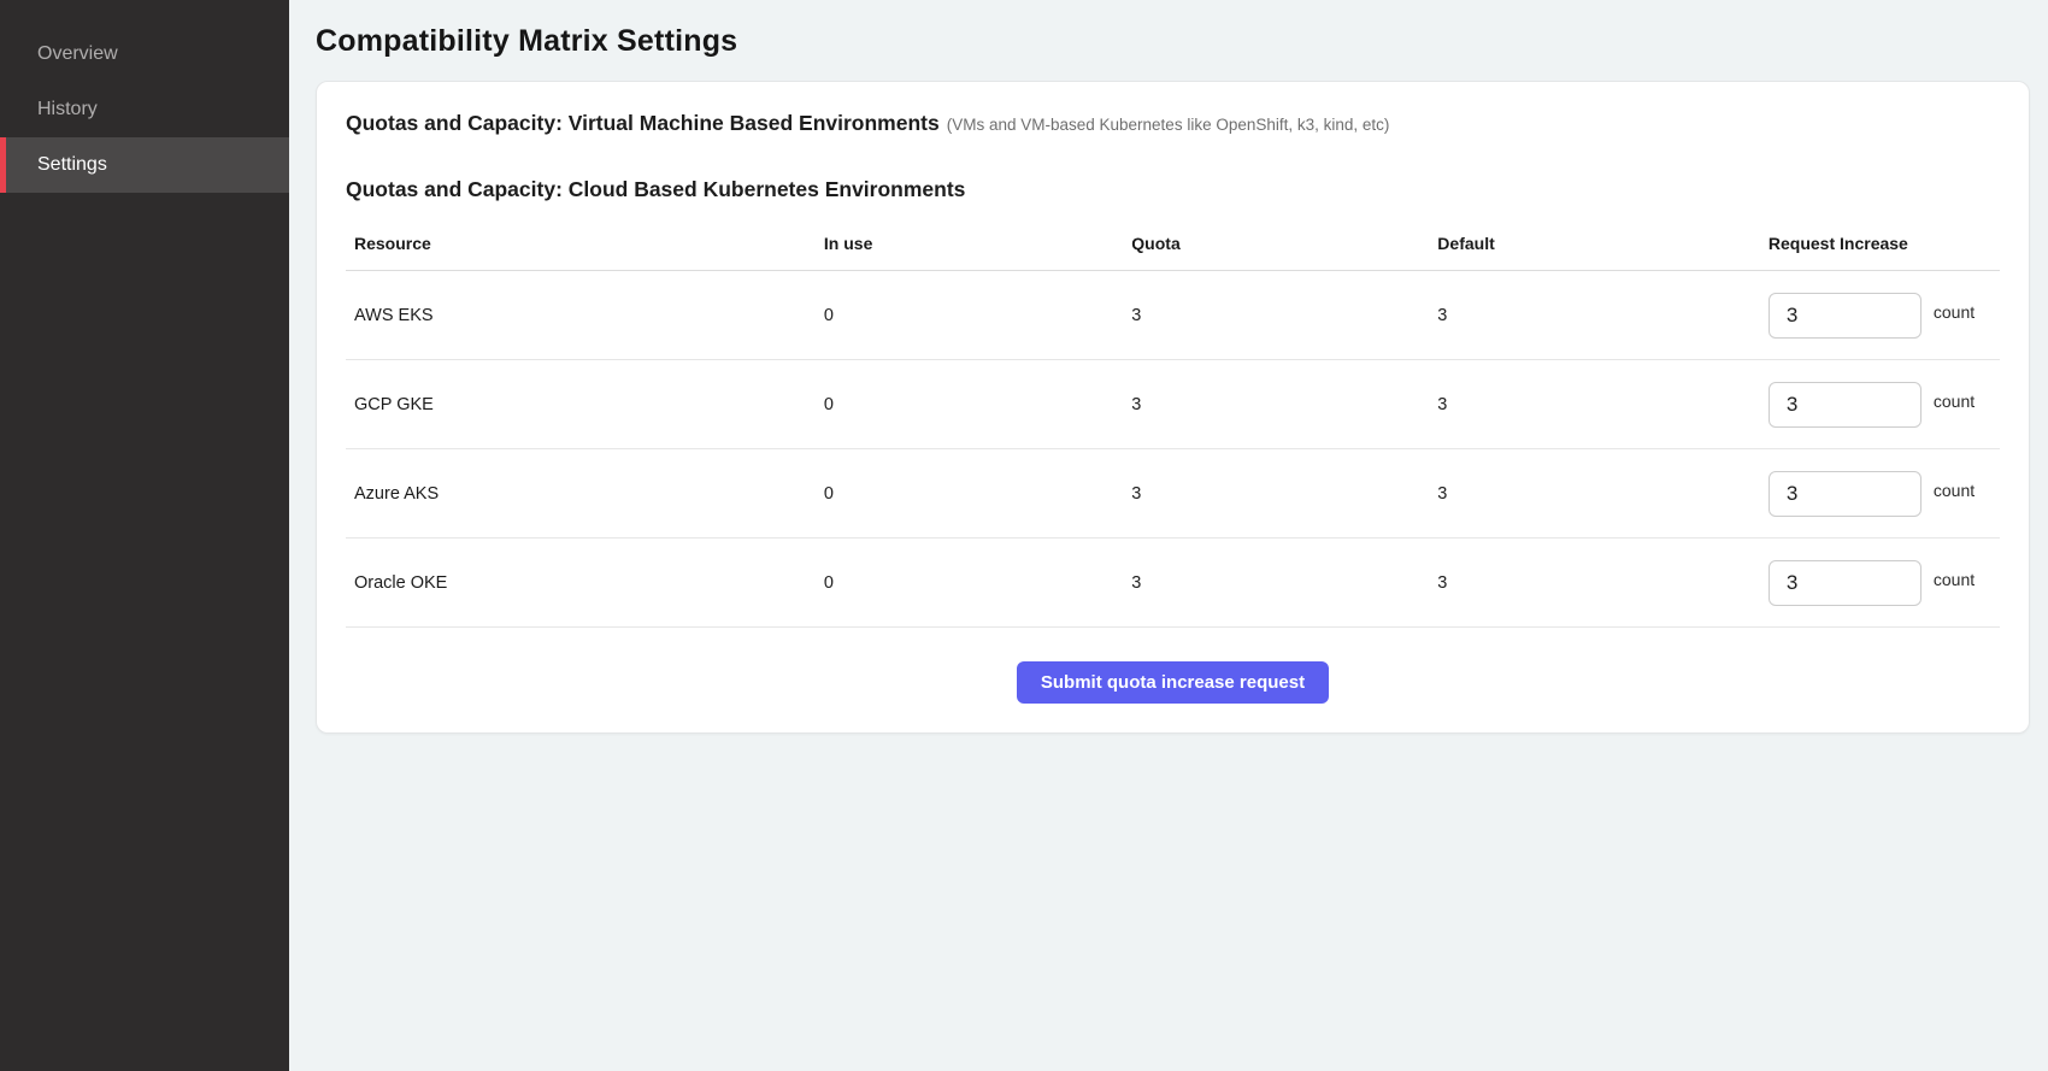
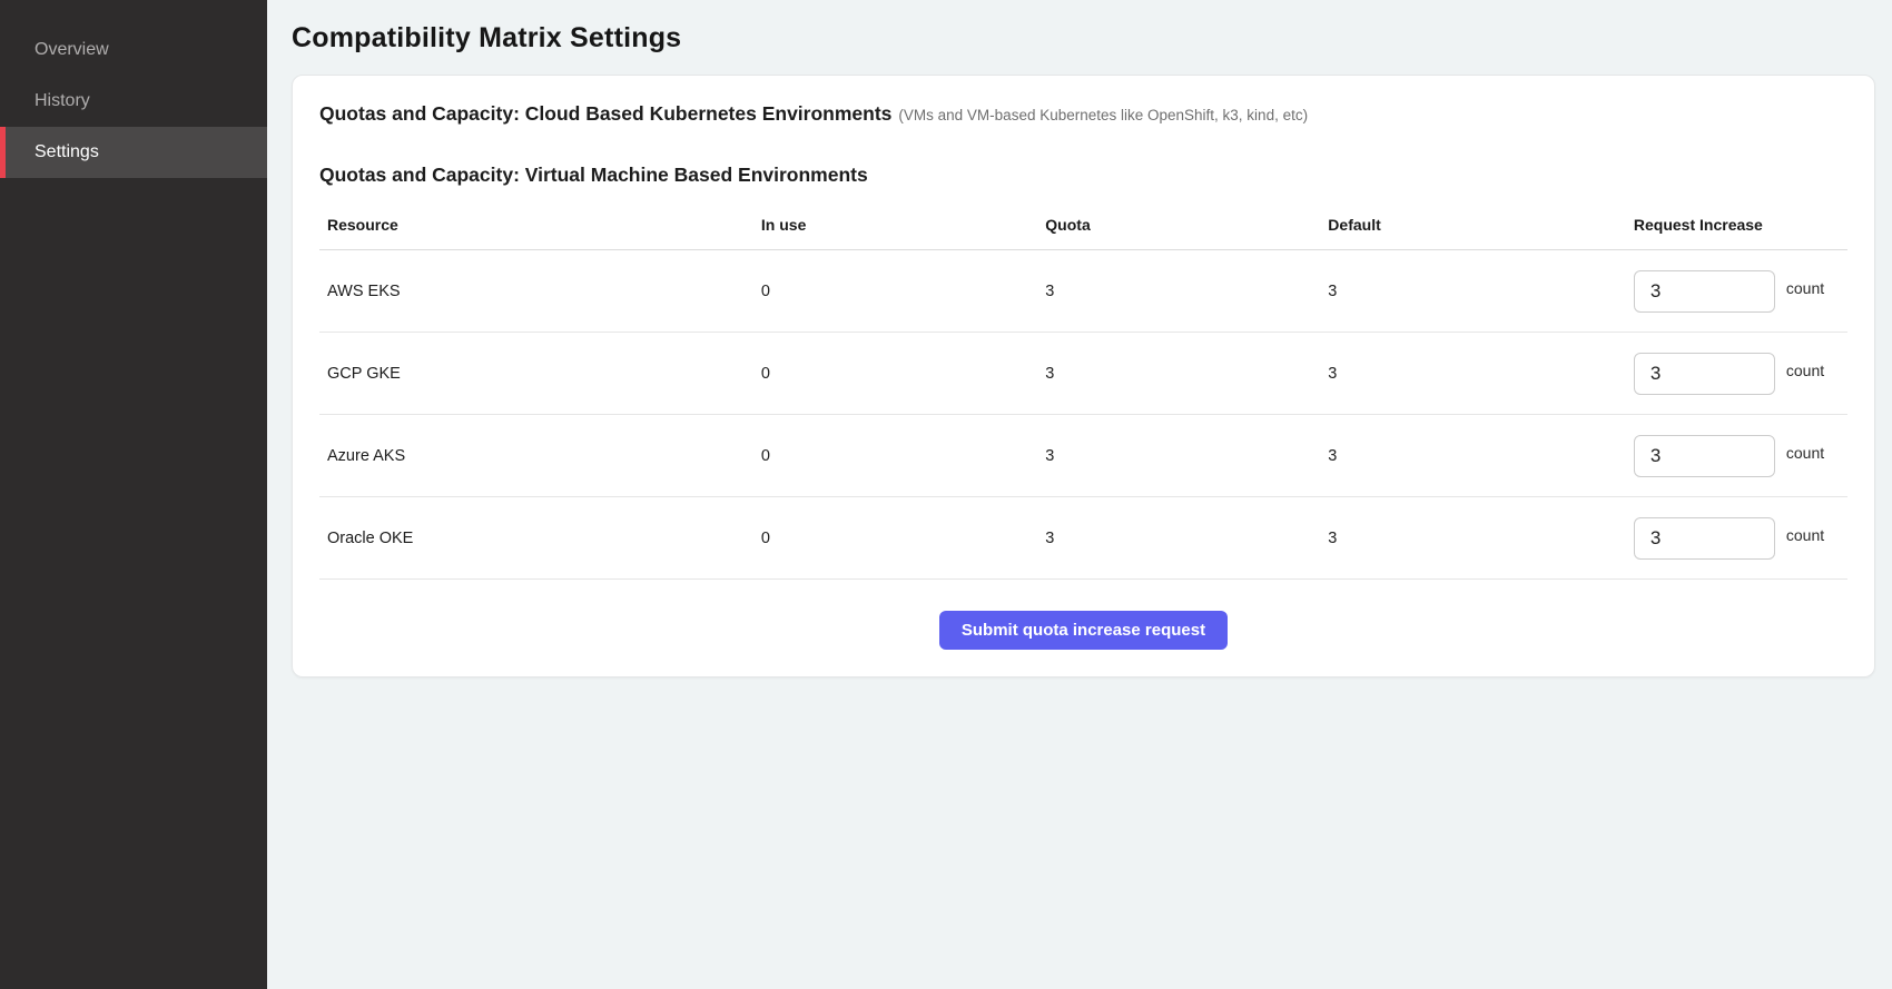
  Overview
  History
  Settings
  Compatibility Matrix Settings
- Quotas and Capacity: Virtual Machine Based Environments (VMs and VM-based Kubernetes like OpenShift, k3, kind, etc)
+ Quotas and Capacity: Cloud Based Kubernetes Environments (VMs and VM-based Kubernetes like OpenShift, k3, kind, etc)
- Quotas and Capacity: Cloud Based Kubernetes Environments
+ Quotas and Capacity: Virtual Machine Based Environments
  Resource	In use	Quota	Default	Request Increase
  AWS EKS	0	3	3	3 count
  GCP GKE	0	3	3	3 count
  Azure AKS	0	3	3	3 count
  Oracle OKE	0	3	3	3 count
  Submit quota increase request
